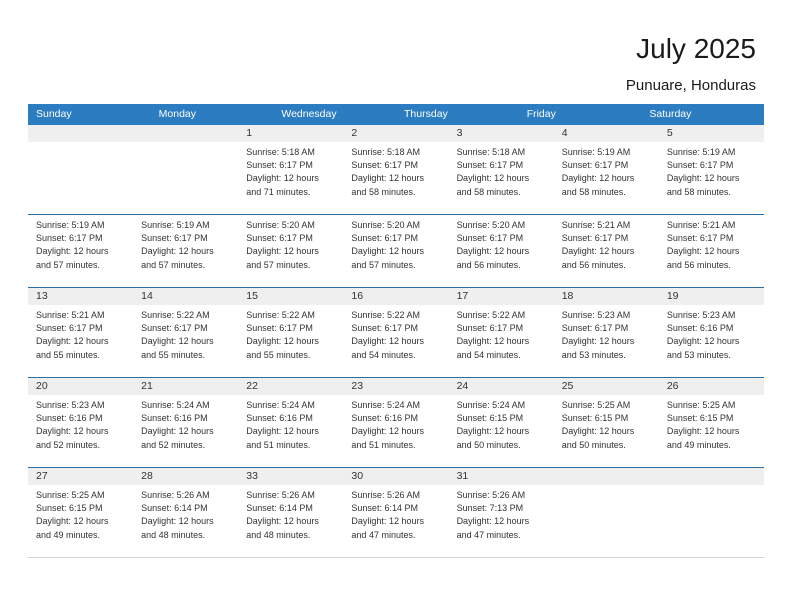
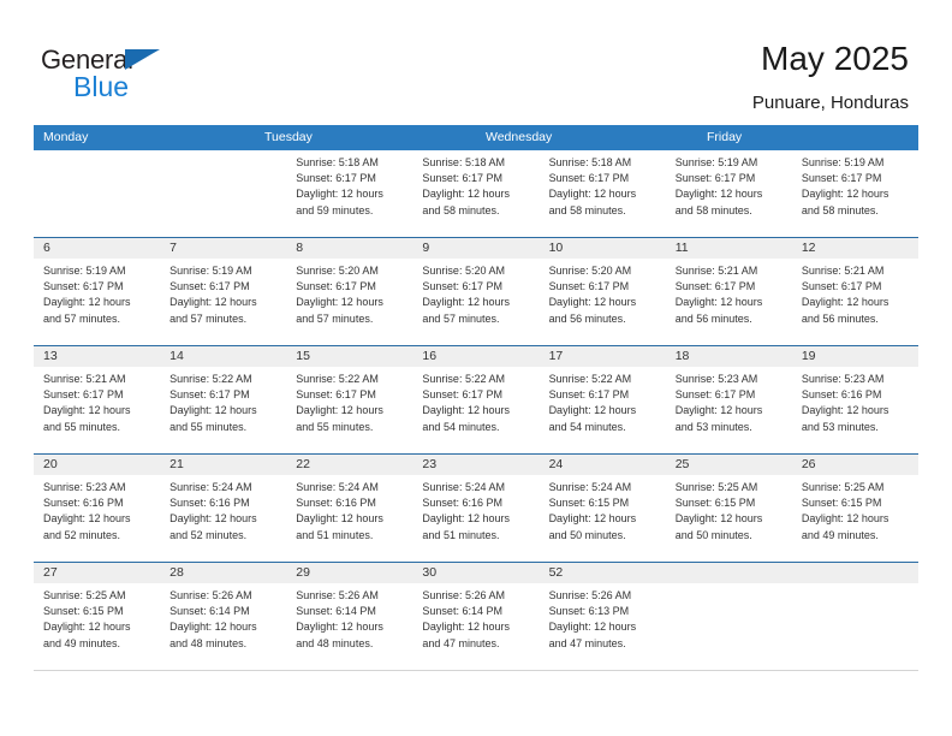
+ General
+ Blue
- July 2025
+ May 2025
  Punuare, Honduras
- Sunday
  Monday
+ Tuesday
  Wednesday
- Thursday
  Friday
- Saturday
- 1
- 2
- 3
- 4
- 5
  Sunrise: 5:18 AM
  Sunset: 6:17 PM
  Daylight: 12 hours
- and 71 minutes.
+ and 59 minutes.
  Sunrise: 5:18 AM
  Sunset: 6:17 PM
  Daylight: 12 hours
  and 58 minutes.
  Sunrise: 5:18 AM
  Sunset: 6:17 PM
  Daylight: 12 hours
  and 58 minutes.
  Sunrise: 5:19 AM
  Sunset: 6:17 PM
  Daylight: 12 hours
  and 58 minutes.
  Sunrise: 5:19 AM
  Sunset: 6:17 PM
  Daylight: 12 hours
  and 58 minutes.
+ 6
+ 7
+ 8
+ 9
+ 10
+ 11
+ 12
  Sunrise: 5:19 AM
  Sunset: 6:17 PM
  Daylight: 12 hours
  and 57 minutes.
  Sunrise: 5:19 AM
  Sunset: 6:17 PM
  Daylight: 12 hours
  and 57 minutes.
  Sunrise: 5:20 AM
  Sunset: 6:17 PM
  Daylight: 12 hours
  and 57 minutes.
  Sunrise: 5:20 AM
  Sunset: 6:17 PM
  Daylight: 12 hours
  and 57 minutes.
  Sunrise: 5:20 AM
  Sunset: 6:17 PM
  Daylight: 12 hours
  and 56 minutes.
  Sunrise: 5:21 AM
  Sunset: 6:17 PM
  Daylight: 12 hours
  and 56 minutes.
  Sunrise: 5:21 AM
  Sunset: 6:17 PM
  Daylight: 12 hours
  and 56 minutes.
  13
  14
  15
  16
  17
  18
  19
  Sunrise: 5:21 AM
  Sunset: 6:17 PM
  Daylight: 12 hours
  and 55 minutes.
  Sunrise: 5:22 AM
  Sunset: 6:17 PM
  Daylight: 12 hours
  and 55 minutes.
  Sunrise: 5:22 AM
  Sunset: 6:17 PM
  Daylight: 12 hours
  and 55 minutes.
  Sunrise: 5:22 AM
  Sunset: 6:17 PM
  Daylight: 12 hours
  and 54 minutes.
  Sunrise: 5:22 AM
  Sunset: 6:17 PM
  Daylight: 12 hours
  and 54 minutes.
  Sunrise: 5:23 AM
  Sunset: 6:17 PM
  Daylight: 12 hours
  and 53 minutes.
  Sunrise: 5:23 AM
  Sunset: 6:16 PM
  Daylight: 12 hours
  and 53 minutes.
  20
  21
  22
  23
  24
  25
  26
  Sunrise: 5:23 AM
  Sunset: 6:16 PM
  Daylight: 12 hours
  and 52 minutes.
  Sunrise: 5:24 AM
  Sunset: 6:16 PM
  Daylight: 12 hours
  and 52 minutes.
  Sunrise: 5:24 AM
  Sunset: 6:16 PM
  Daylight: 12 hours
  and 51 minutes.
  Sunrise: 5:24 AM
  Sunset: 6:16 PM
  Daylight: 12 hours
  and 51 minutes.
  Sunrise: 5:24 AM
  Sunset: 6:15 PM
  Daylight: 12 hours
  and 50 minutes.
  Sunrise: 5:25 AM
  Sunset: 6:15 PM
  Daylight: 12 hours
  and 50 minutes.
  Sunrise: 5:25 AM
  Sunset: 6:15 PM
  Daylight: 12 hours
  and 49 minutes.
  27
  28
- 33
+ 29
  30
- 31
+ 52
  Sunrise: 5:25 AM
  Sunset: 6:15 PM
  Daylight: 12 hours
  and 49 minutes.
  Sunrise: 5:26 AM
  Sunset: 6:14 PM
  Daylight: 12 hours
  and 48 minutes.
  Sunrise: 5:26 AM
  Sunset: 6:14 PM
  Daylight: 12 hours
  and 48 minutes.
  Sunrise: 5:26 AM
  Sunset: 6:14 PM
  Daylight: 12 hours
  and 47 minutes.
  Sunrise: 5:26 AM
- Sunset: 7:13 PM
+ Sunset: 6:13 PM
  Daylight: 12 hours
  and 47 minutes.
